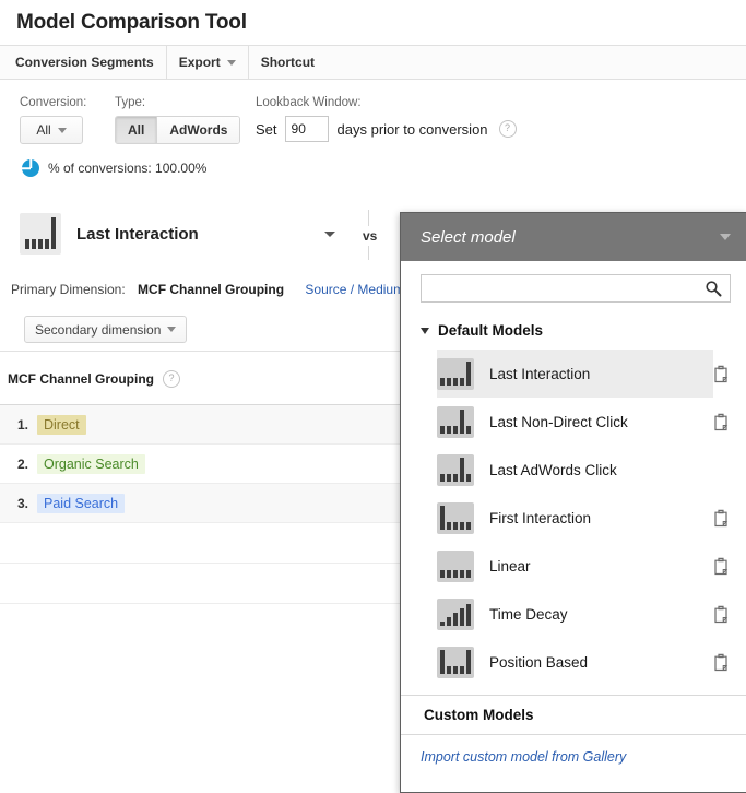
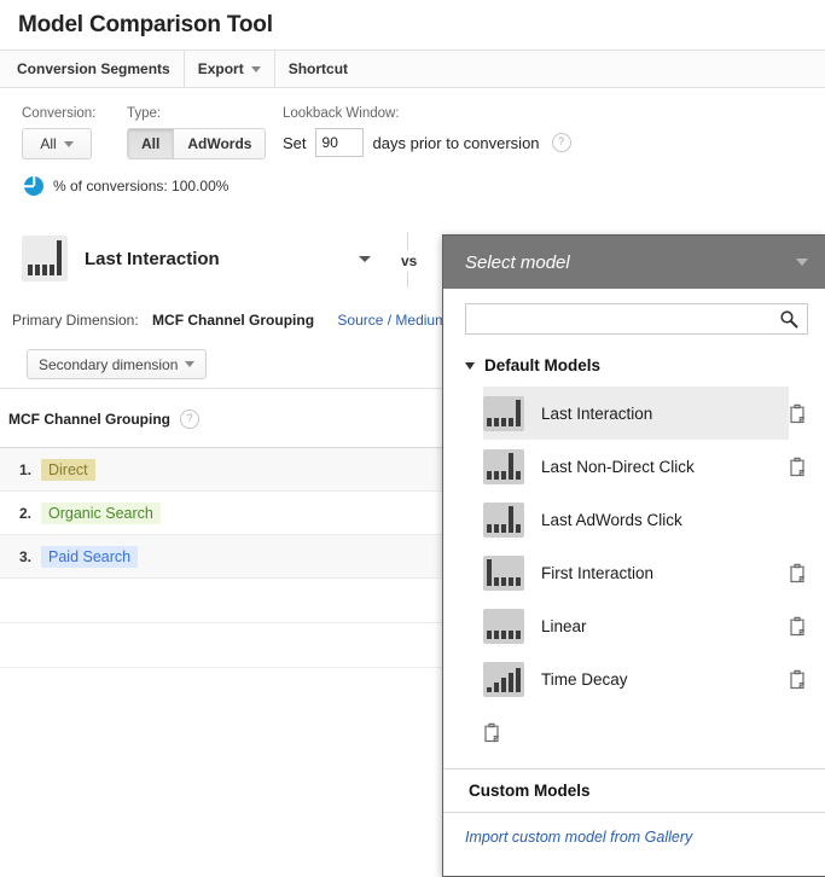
  Model Comparison Tool
  Conversion Segments
  Export
  Shortcut
  Conversion:
  All
  Type:
  All
  AdWords
  Lookback Window:
  Set
  90
  days prior to conversion
  ?
  % of conversions: 100.00%
  Last Interaction
  vs
  Primary Dimension: MCF Channel Grouping Source / Mediu
  Secondary dimension
  MCF Channel Grouping
  ?
  1.
  Direct
  2.
  Organic Search
  3.
  Paid Search
  Select model
  Default Models
  Last Interaction
  Last Non-Direct Click
  Last AdWords Click
  First Interaction
  Linear
  Time Decay
- Position Based
  Custom Models
  Import custom model from Gallery
